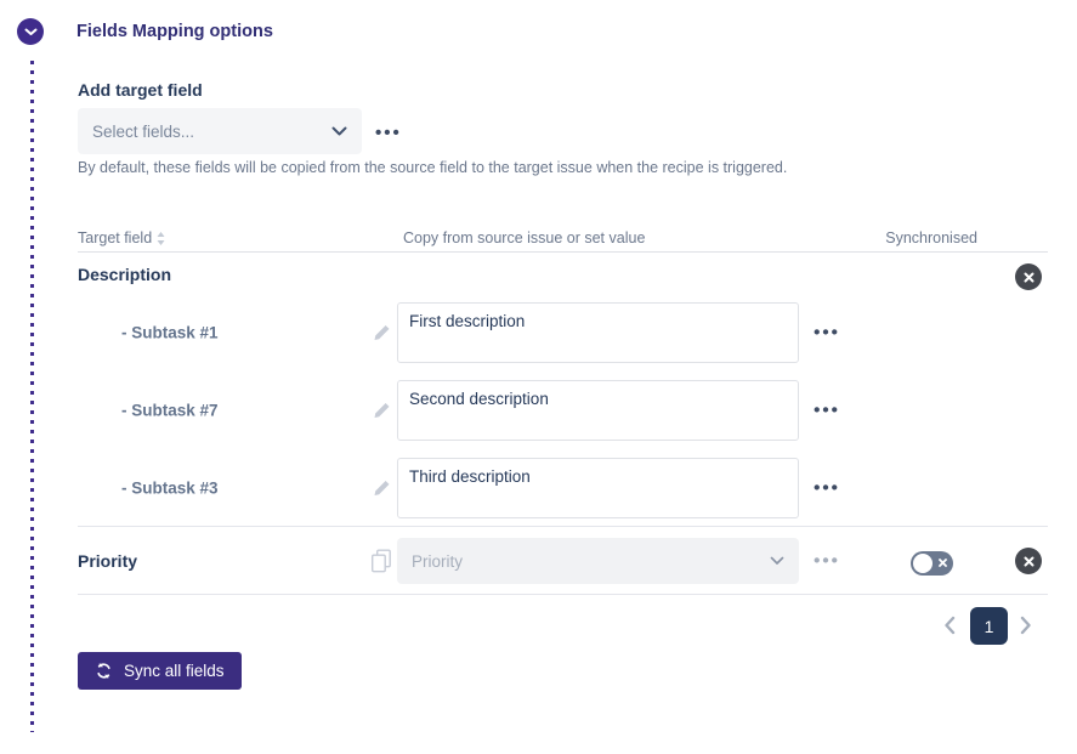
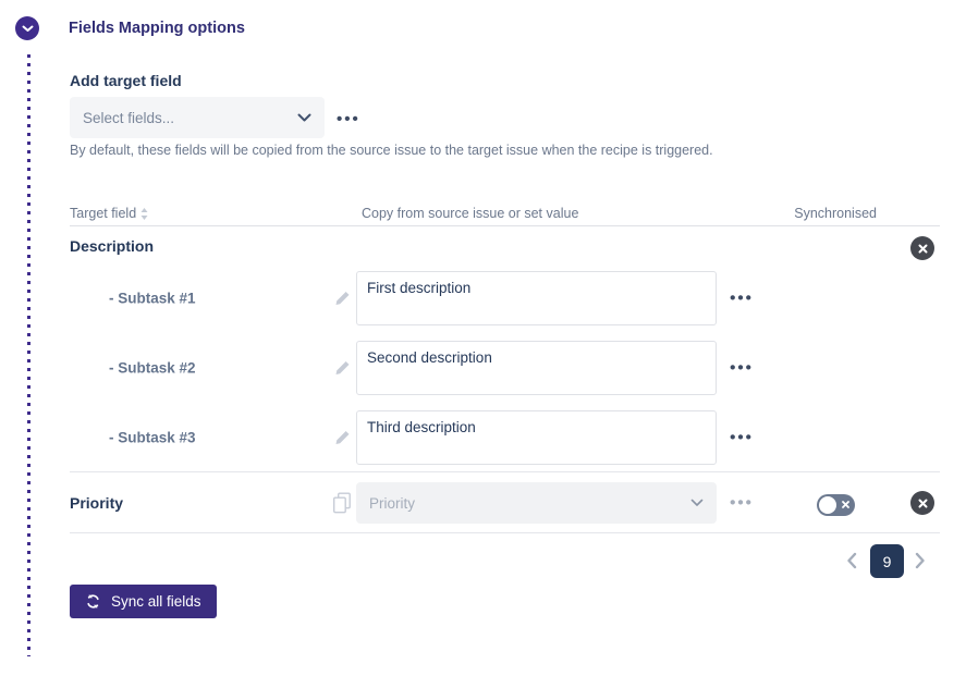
  Fields Mapping options
  Add target field
  Select fields...
  •••
- By default, these fields will be copied from the source field to the target issue when the recipe is triggered.
+ By default, these fields will be copied from the source issue to the target issue when the recipe is triggered.
  Target field
  Copy from source issue or set value
  Synchronised
  Description
  - Subtask #1
  First description
  •••
- - Subtask #7
+ - Subtask #2
  Second description
  •••
  - Subtask #3
  Third description
  •••
  Priority
  Priority
  •••
- 1
+ 9
  Sync all fields
